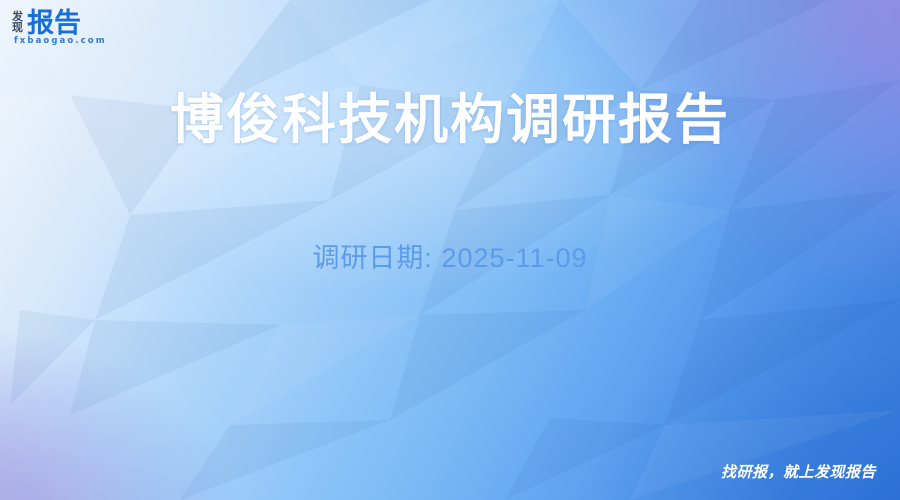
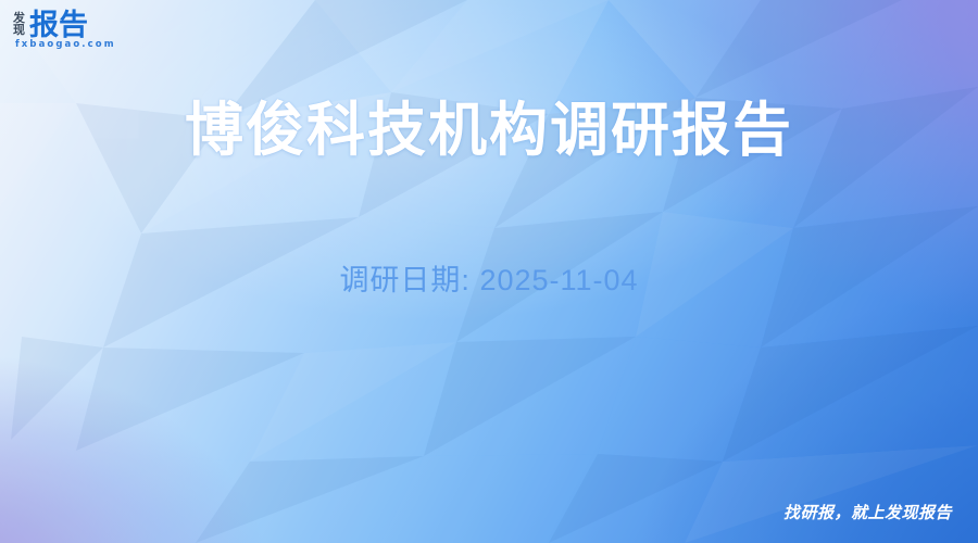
  发
  现
  报告
  fxbaogao.com
  博俊科技机构调研报告
- 调研日期: 2025-11-09
+ 调研日期: 2025-11-04
  找研报，就上发现报告
